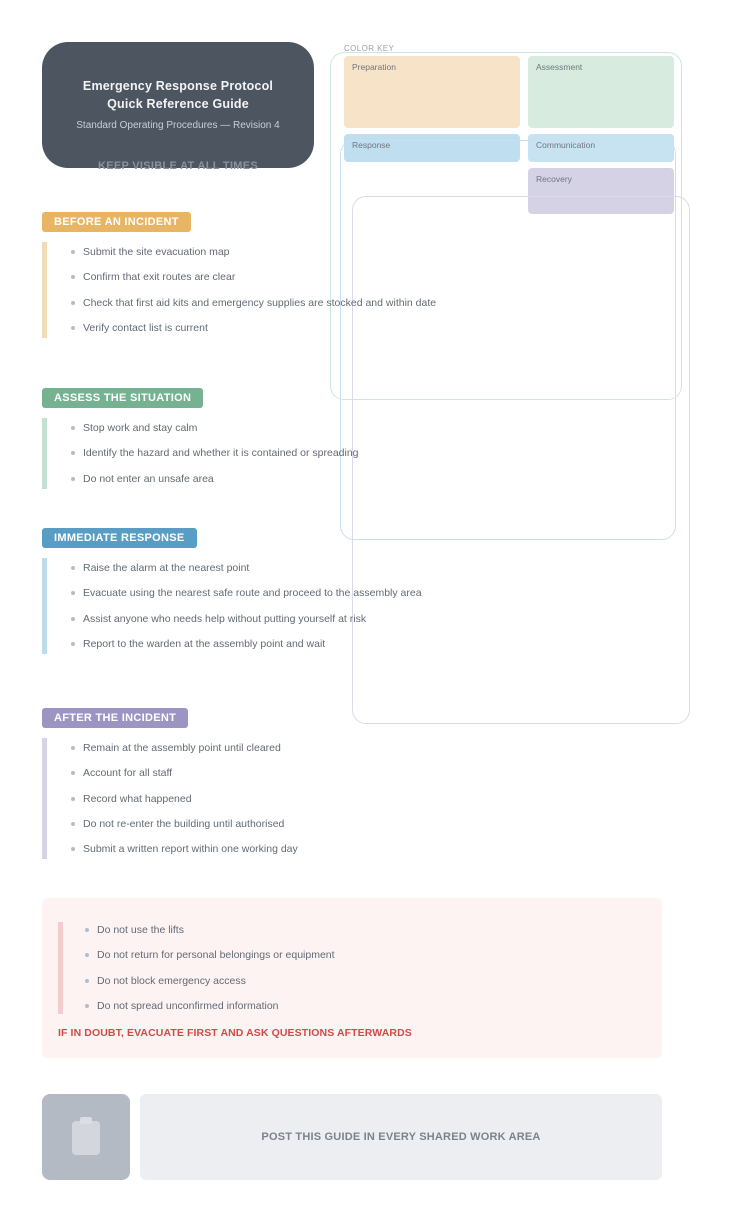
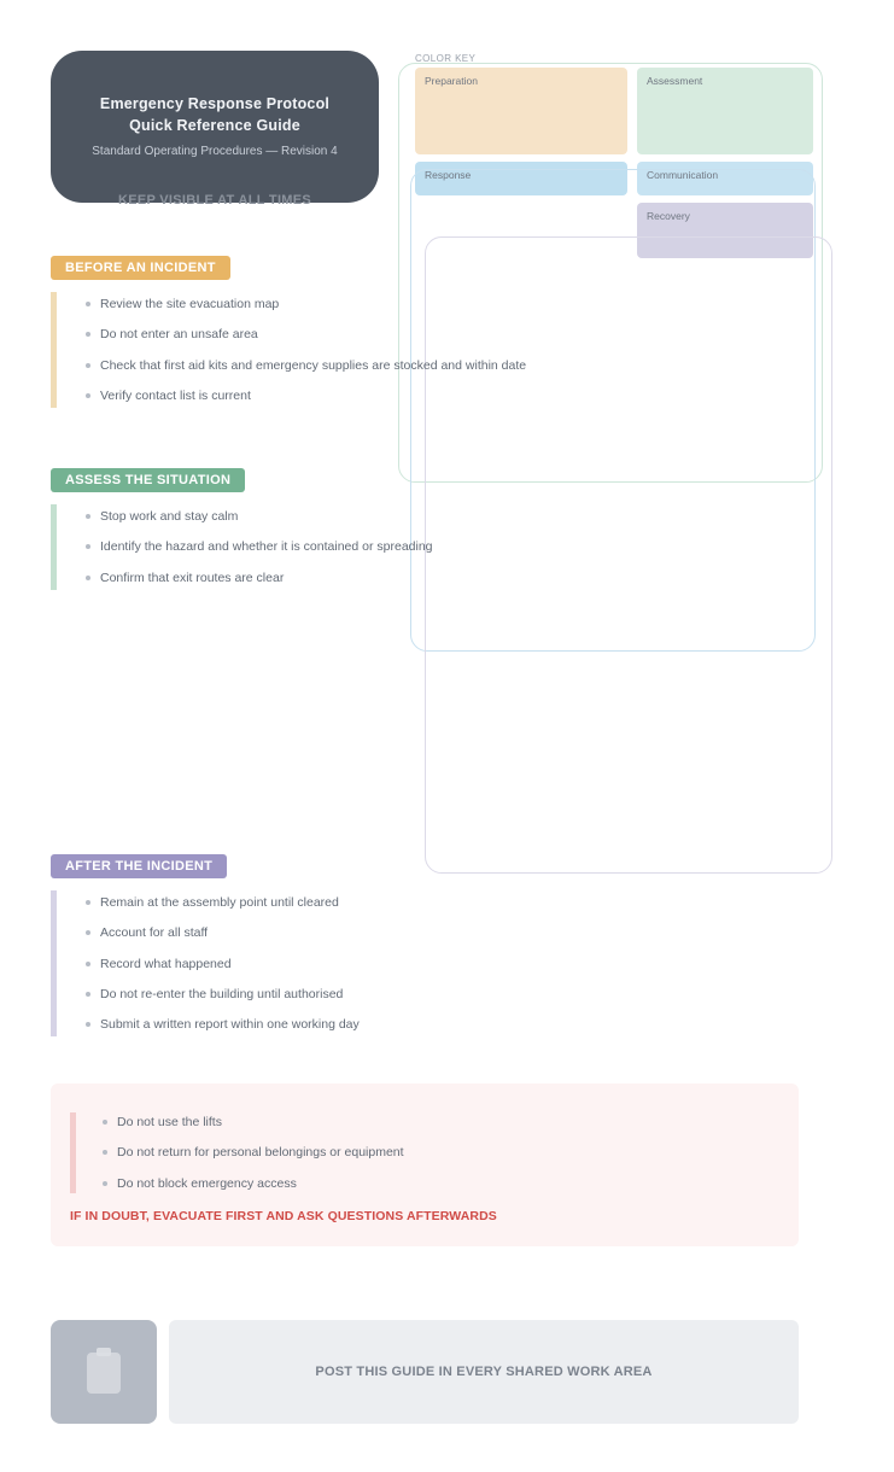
  Emergency Response Protocol Quick Reference Guide
  Standard Operating Procedures — Revision 4
  KEEP VISIBLE AT ALL TIMES
  COLOR KEY
  Preparation
  Assessment
  Response
  Communication
  Recovery
  BEFORE AN INCIDENT
- Submit the site evacuation map
+ Review the site evacuation map
- Confirm that exit routes are clear
+ Do not enter an unsafe area
  Check that first aid kits and emergency supplies are stocked and within date
  Verify contact list is current
  ASSESS THE SITUATION
  Stop work and stay calm
  Identify the hazard and whether it is contained or spreading
- Do not enter an unsafe area
+ Confirm that exit routes are clear
- IMMEDIATE RESPONSE
- Raise the alarm at the nearest point
- Evacuate using the nearest safe route and proceed to the assembly area
- Assist anyone who needs help without putting yourself at risk
- Report to the warden at the assembly point and wait
  AFTER THE INCIDENT
  Remain at the assembly point until cleared
  Account for all staff
  Record what happened
  Do not re-enter the building until authorised
  Submit a written report within one working day
  Do not use the lifts
  Do not return for personal belongings or equipment
  Do not block emergency access
- Do not spread unconfirmed information
  IF IN DOUBT, EVACUATE FIRST AND ASK QUESTIONS AFTERWARDS
  POST THIS GUIDE IN EVERY SHARED WORK AREA
